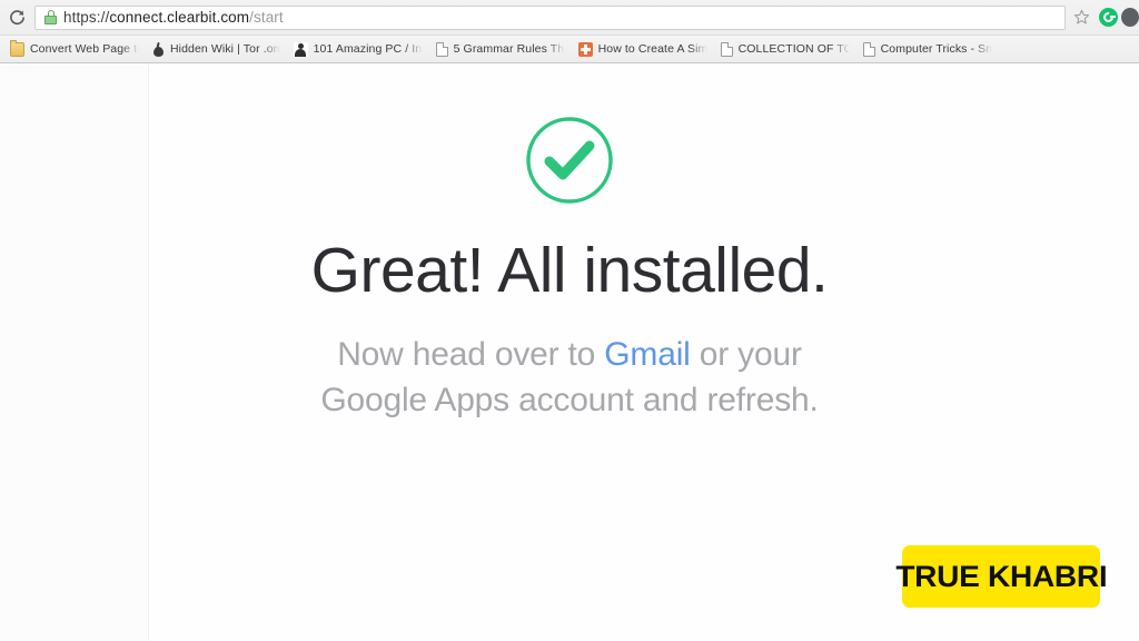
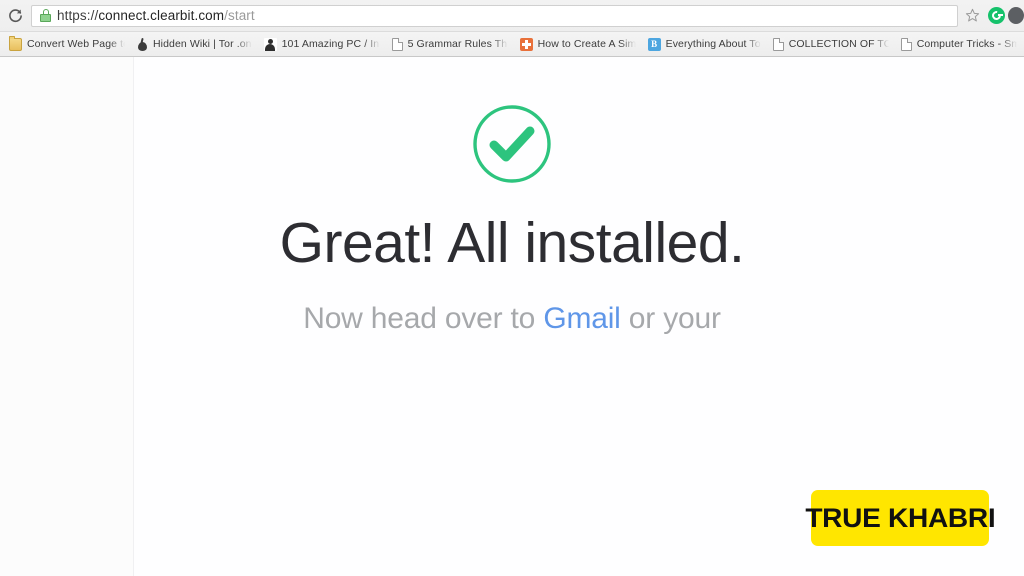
  Great! All installed.
  Now head over to Gmail or your
- Google Apps account and refresh.
  https://connect.clearbit.com/start
  Convert Web Page t
  Hidden Wiki | Tor .on
  101 Amazing PC / In
  5 Grammar Rules Th
  How to Create A Sim
+ B
+ Everything About To
  COLLECTION OF TO
  Computer Tricks - Sm
  TRUE KHABRI
